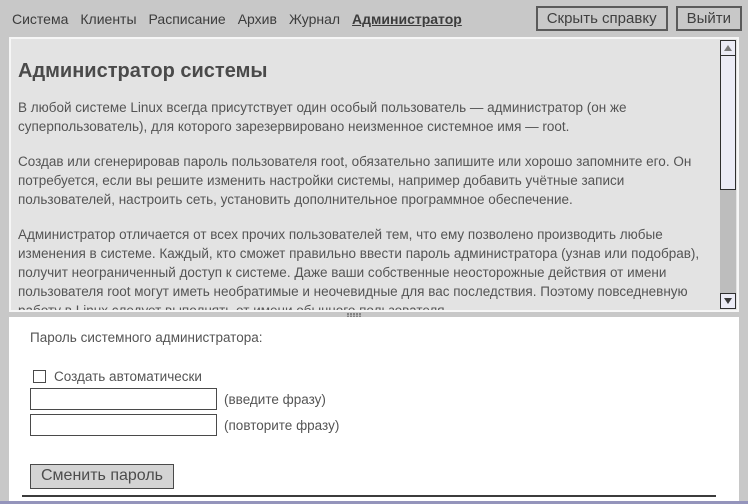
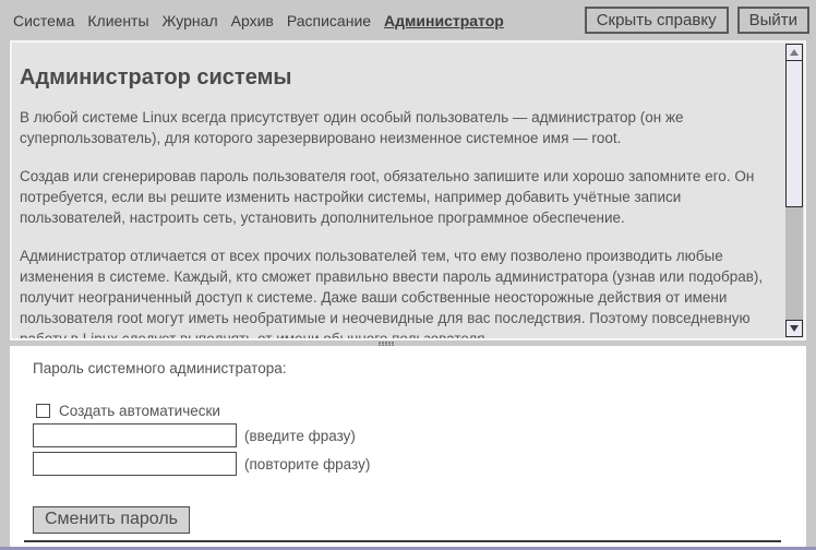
  Система
  Клиенты
- Расписание
+ Журнал
  Архив
- Журнал
+ Расписание
  Администратор
  Скрыть справку
  Выйти
  Администратор системы
  В любой системе Linux всегда присутствует один особый пользователь — администратор (он же суперпользователь), для которого зарезервировано неизменное системное имя — root.
  Создав или сгенерировав пароль пользователя root, обязательно запишите или хорошо запомните его. Он потребуется, если вы решите изменить настройки системы, например добавить учётные записи пользователей, настроить сеть, установить дополнительное программное обеспечение.
  Администратор отличается от всех прочих пользователей тем, что ему позволено производить любые изменения в системе. Каждый, кто сможет правильно ввести пароль администратора (узнав или подобрав), получит неограниченный доступ к системе. Даже ваши собственные неосторожные действия от имени пользователя root могут иметь необратимые и неочевидные для вас последствия. Поэтому повседневную
  Пароль системного администратора:
  Создать автоматически
  (введите фразу)
  (повторите фразу)
  Сменить пароль
